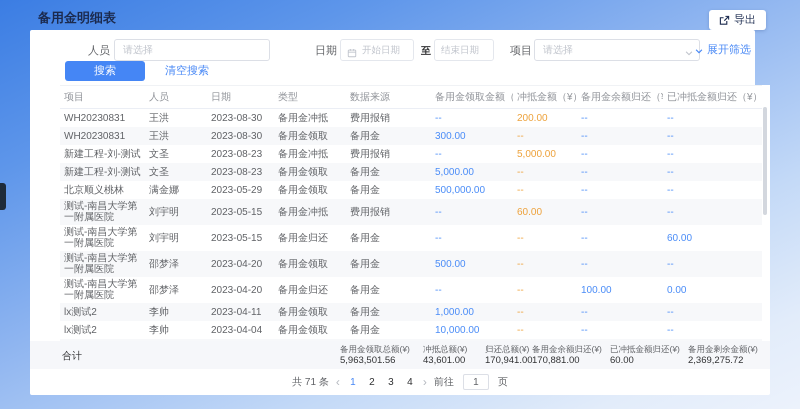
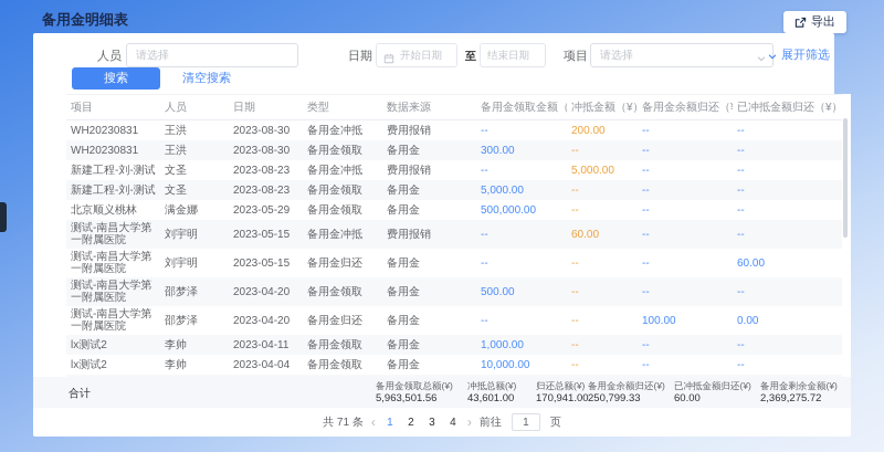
  备用金明细表
  导出
  人员
  请选择
  日期
  开始日期
  至
  结束日期
  项目
  请选择
  展开筛选
  搜索
  清空搜索
  项目	人员	日期	类型	数据来源	备用金领取金额（	冲抵金额（¥	备用金余额归还（	已冲抵金额归还（¥）
  WH20230831	王洪	2023-08-30	备用金冲抵	费用报销	--	200.00	--	--
  WH20230831	王洪	2023-08-30	备用金领取	备用金	300.00	--	--	--
  新建工程-刘-测试	文圣	2023-08-23	备用金冲抵	费用报销	--	5,000.00	--	--
  新建工程-刘-测试	文圣	2023-08-23	备用金领取	备用金	5,000.00	--	--	--
  北京顺义桃林	满金娜	2023-05-29	备用金领取	备用金	500,000.00	--	--	--
  测试-南昌大学第一附属医院	刘宇明	2023-05-15	备用金冲抵	费用报销	--	60.00	--	--
  测试-南昌大学第一附属医院	刘宇明	2023-05-15	备用金归还	备用金	--	--	--	60.00
  测试-南昌大学第一附属医院	邵梦泽	2023-04-20	备用金领取	备用金	500.00	--	--	--
  测试-南昌大学第一附属医院	邵梦泽	2023-04-20	备用金归还	备用金	--	--	100.00	0.00
  lx测试2	李帅	2023-04-11	备用金领取	备用金	1,000.00	--	--	--
  lx测试2	李帅	2023-04-04	备用金领取	备用金	10,000.00	--	--	--
  合计
  备用金领取总额(¥)
  5,963,501.56
  冲抵总额(¥)
  43,601.00
  归还总额(¥)
  170,941.00
  备用金余额归还(¥)
- 170,881.00
+ 250,799.33
  已冲抵金额归还(¥)
  60.00
  备用金剩余金额(¥)
  2,369,275.72
  共 71 条
  ‹
  1
  2
  3
  4
  ›
  前往
  1
  页
